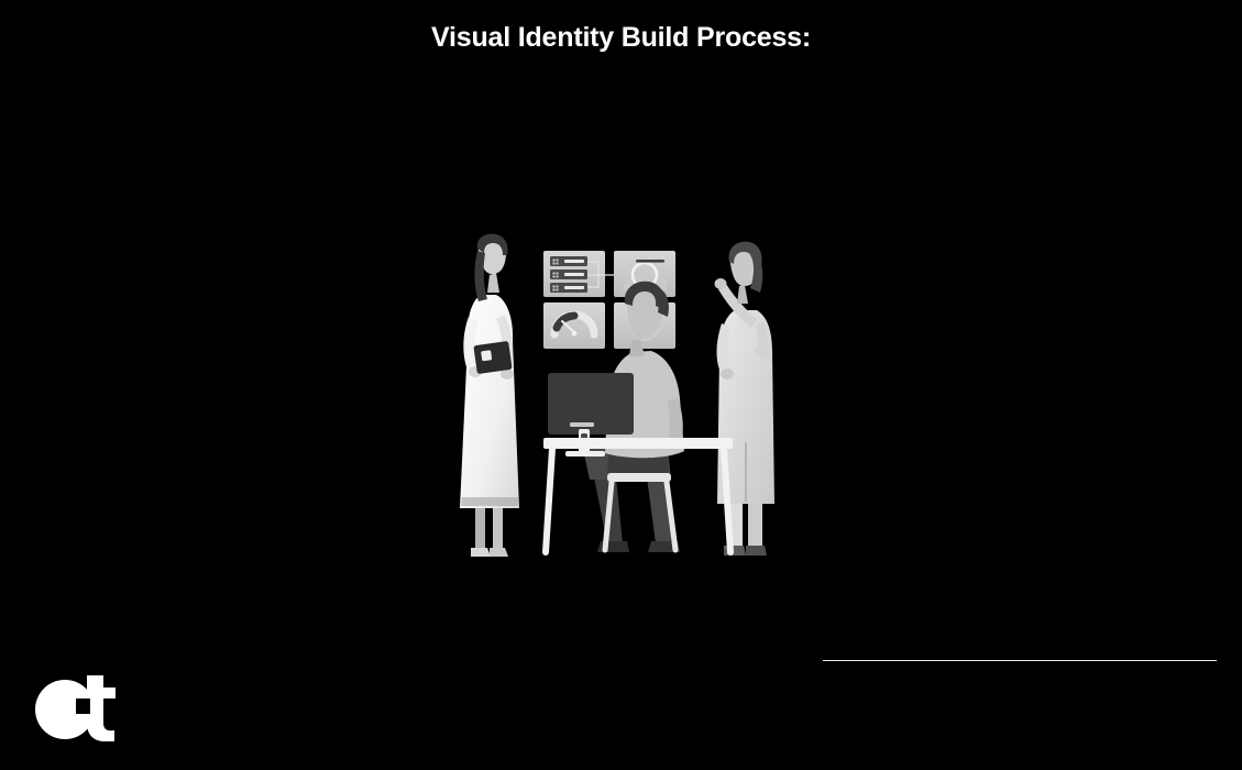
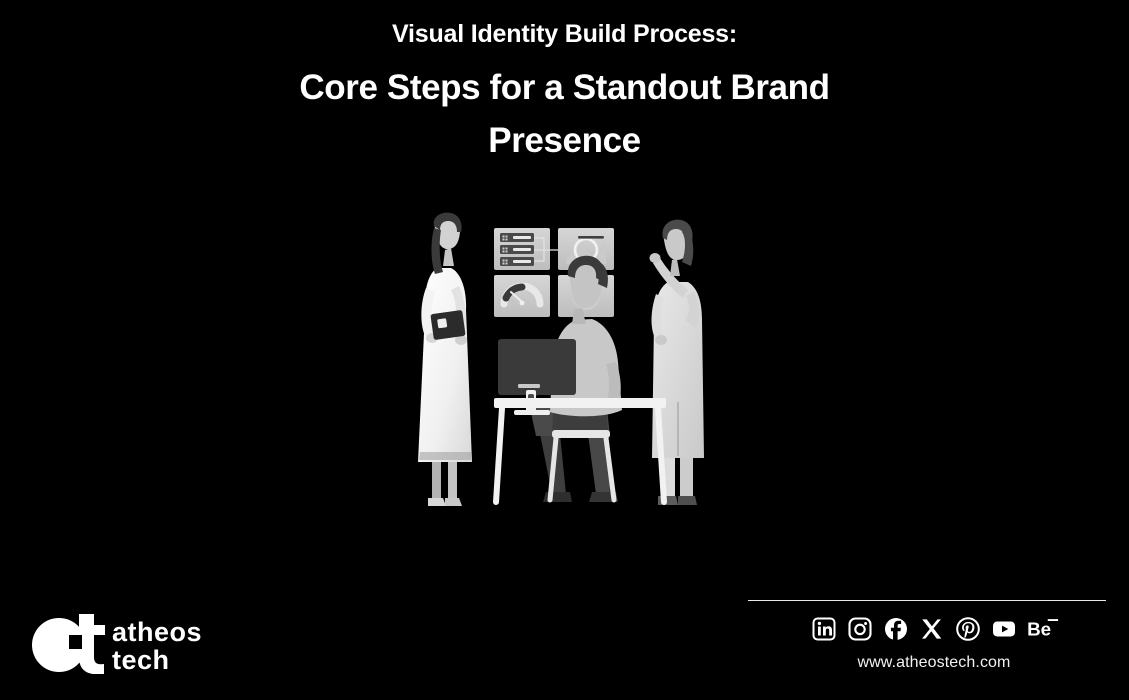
  Visual Identity Build Process:
+ Core Steps for a Standout Brand Presence
+ atheos
+ tech
+ Be
+ www.atheostech.com
